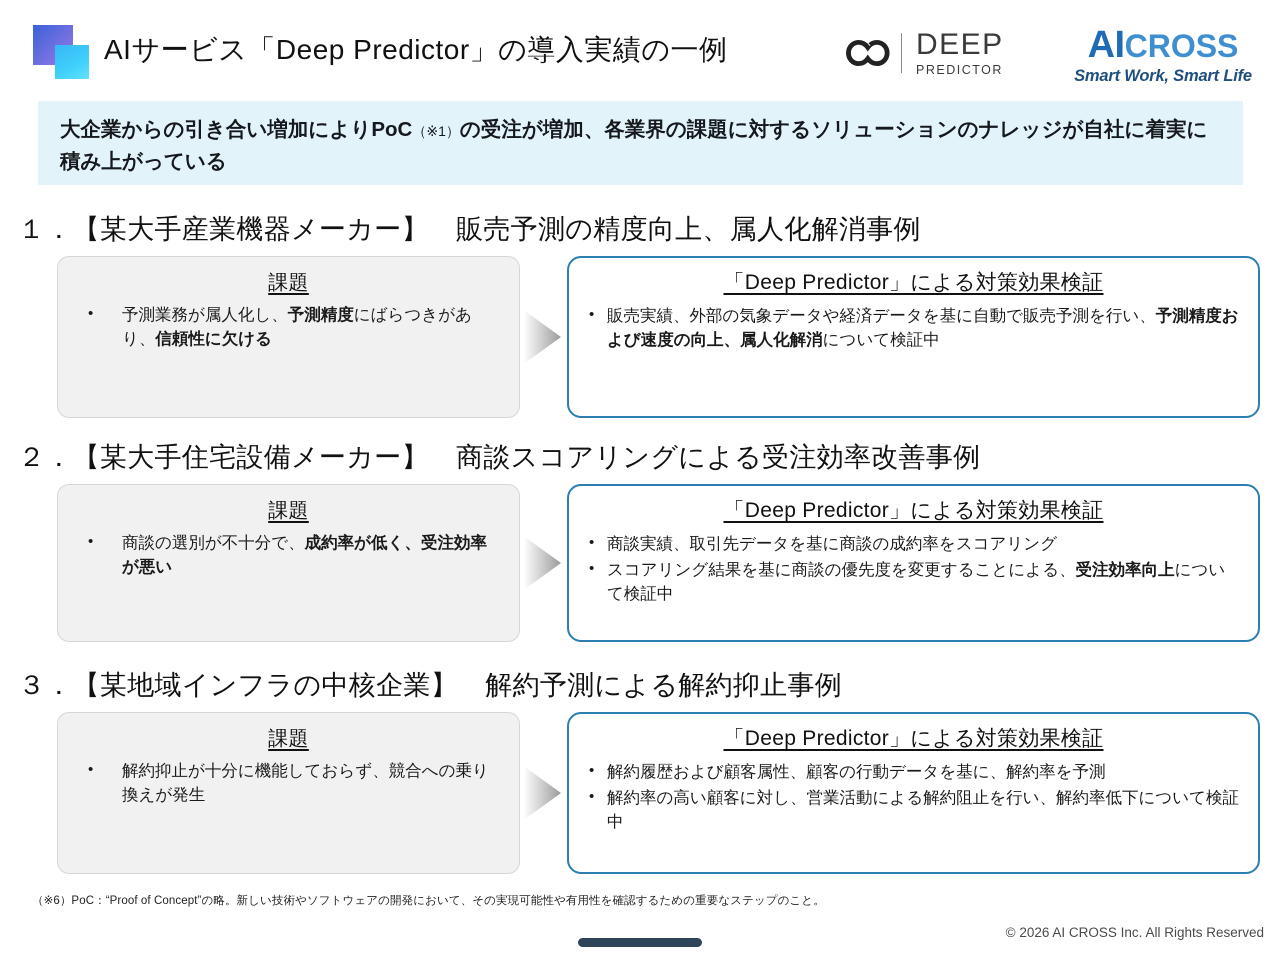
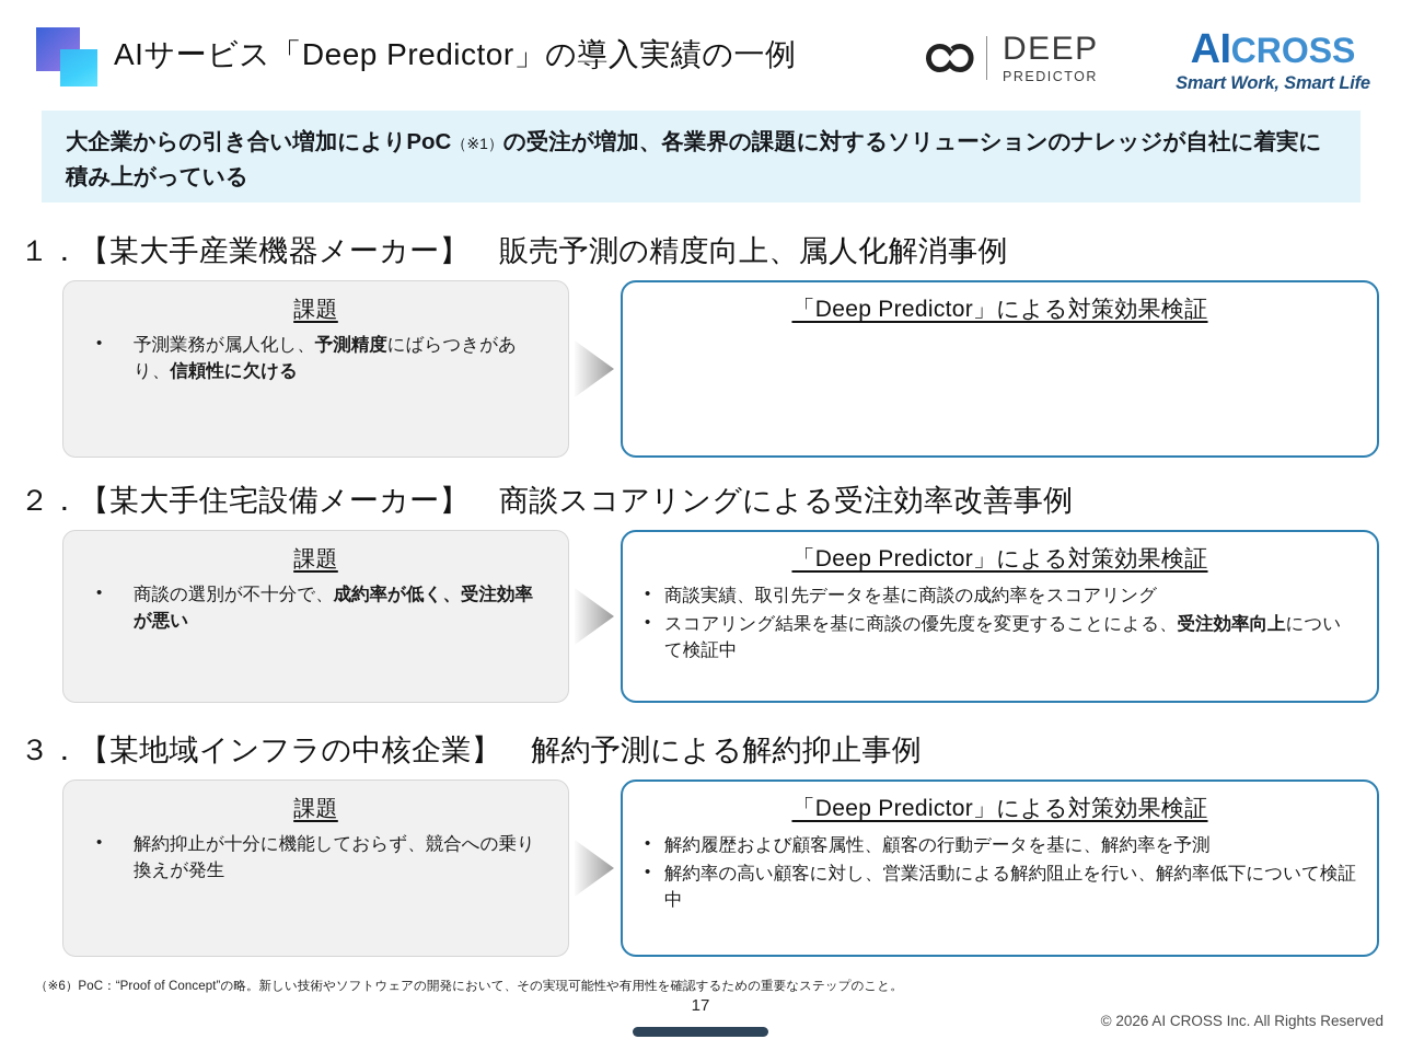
  AIサービス「Deep Predictor」の導入実績の一例
  DEEP
  PREDICTOR
  AICROSS
  Smart Work, Smart Life
  大企業からの引き合い増加によりPoC（※1）の受注が増加、各業界の課題に対するソリューションのナレッジが自社に着実に積み上がっている
  １．【某大手産業機器メーカー】 販売予測の精度向上、属人化解消事例
  課題
  予測業務が属人化し、予測精度にばらつきがあり、信頼性に欠ける
  「Deep Predictor」による対策効果検証
- 販売実績、外部の気象データや経済データを基に自動で販売予測を行い、予測精度および速度の向上、属人化解消について検証中
  ２．【某大手住宅設備メーカー】 商談スコアリングによる受注効率改善事例
  課題
  商談の選別が不十分で、成約率が低く、受注効率が悪い
  「Deep Predictor」による対策効果検証
  商談実績、取引先データを基に商談の成約率をスコアリング
  スコアリング結果を基に商談の優先度を変更することによる、受注効率向上について検証中
  ３．【某地域インフラの中核企業】 解約予測による解約抑止事例
  課題
  解約抑止が十分に機能しておらず、競合への乗り換えが発生
  「Deep Predictor」による対策効果検証
  解約履歴および顧客属性、顧客の行動データを基に、解約率を予測
  解約率の高い顧客に対し、営業活動による解約阻止を行い、解約率低下について検証中
  （※6）PoC：“Proof of Concept”の略。新しい技術やソフトウェアの開発において、その実現可能性や有用性を確認するための重要なステップのこと。
+ 17
  © 2026 AI CROSS Inc. All Rights Reserved
